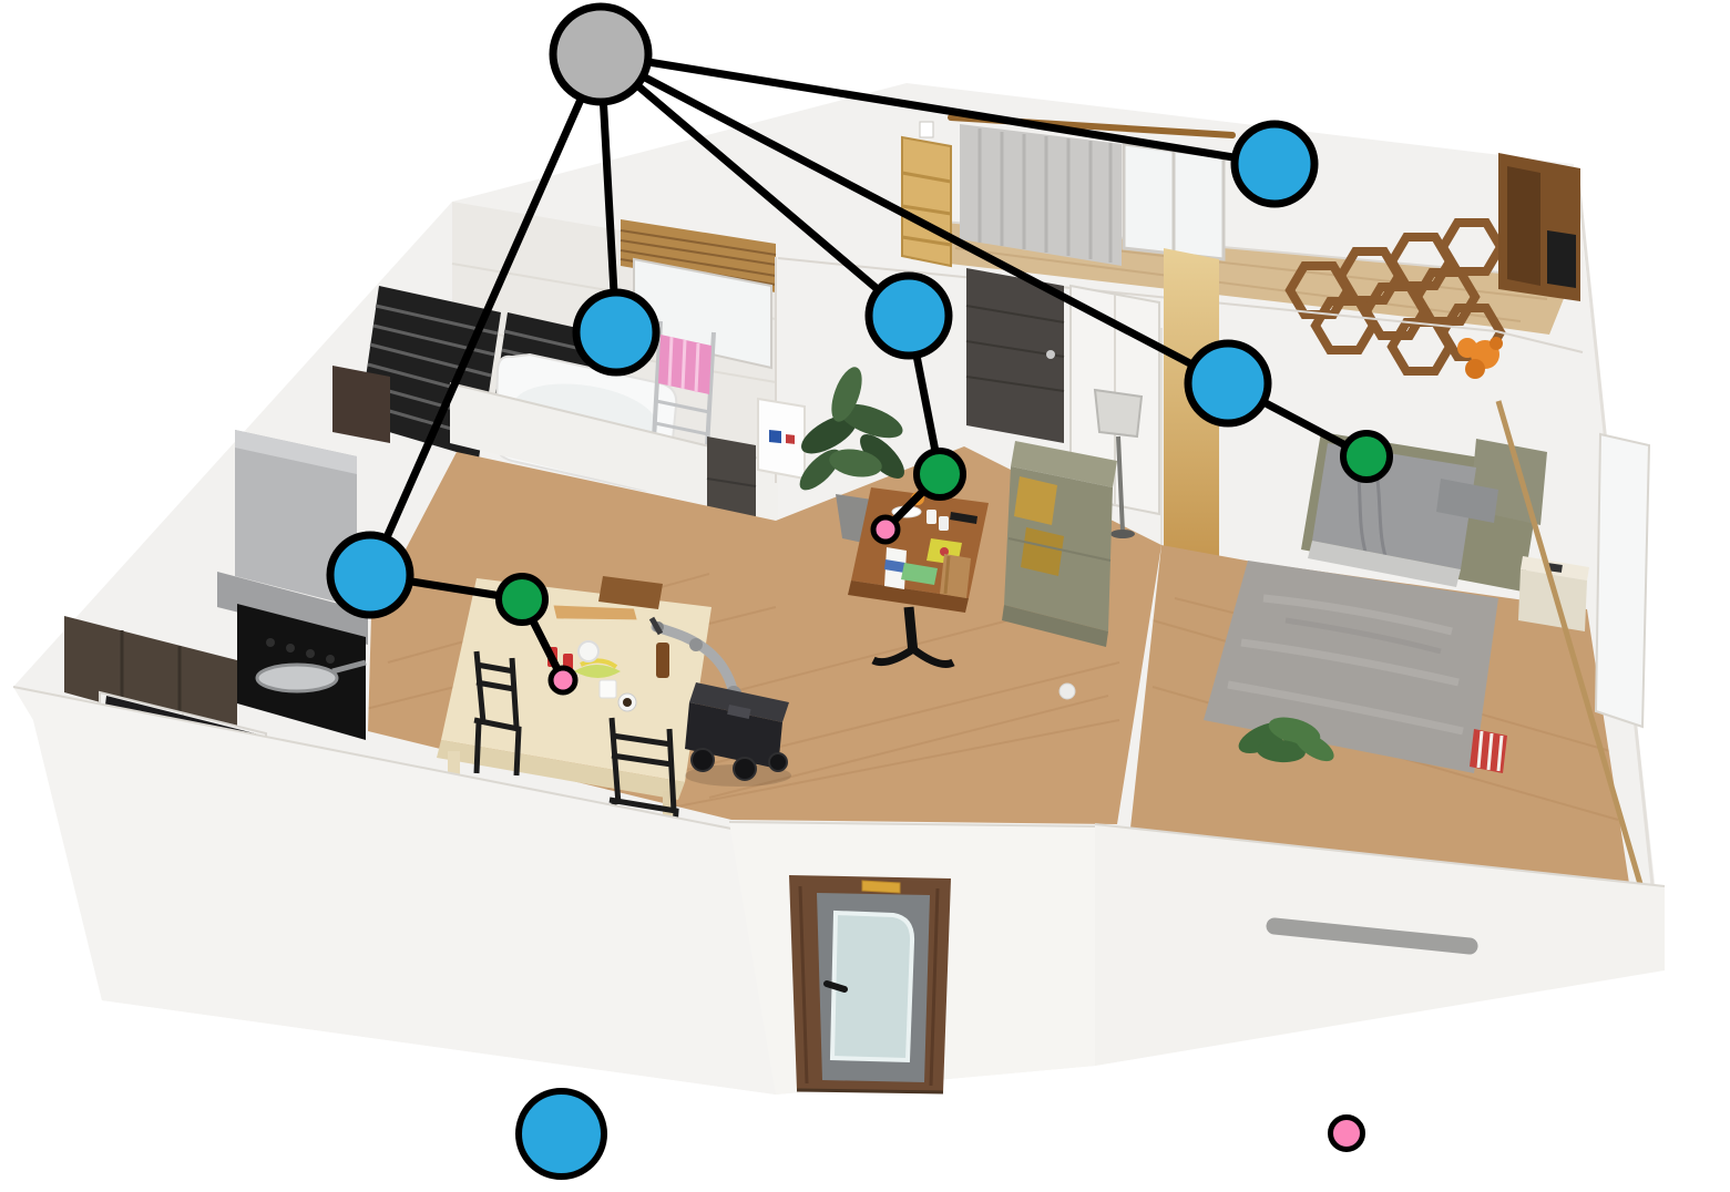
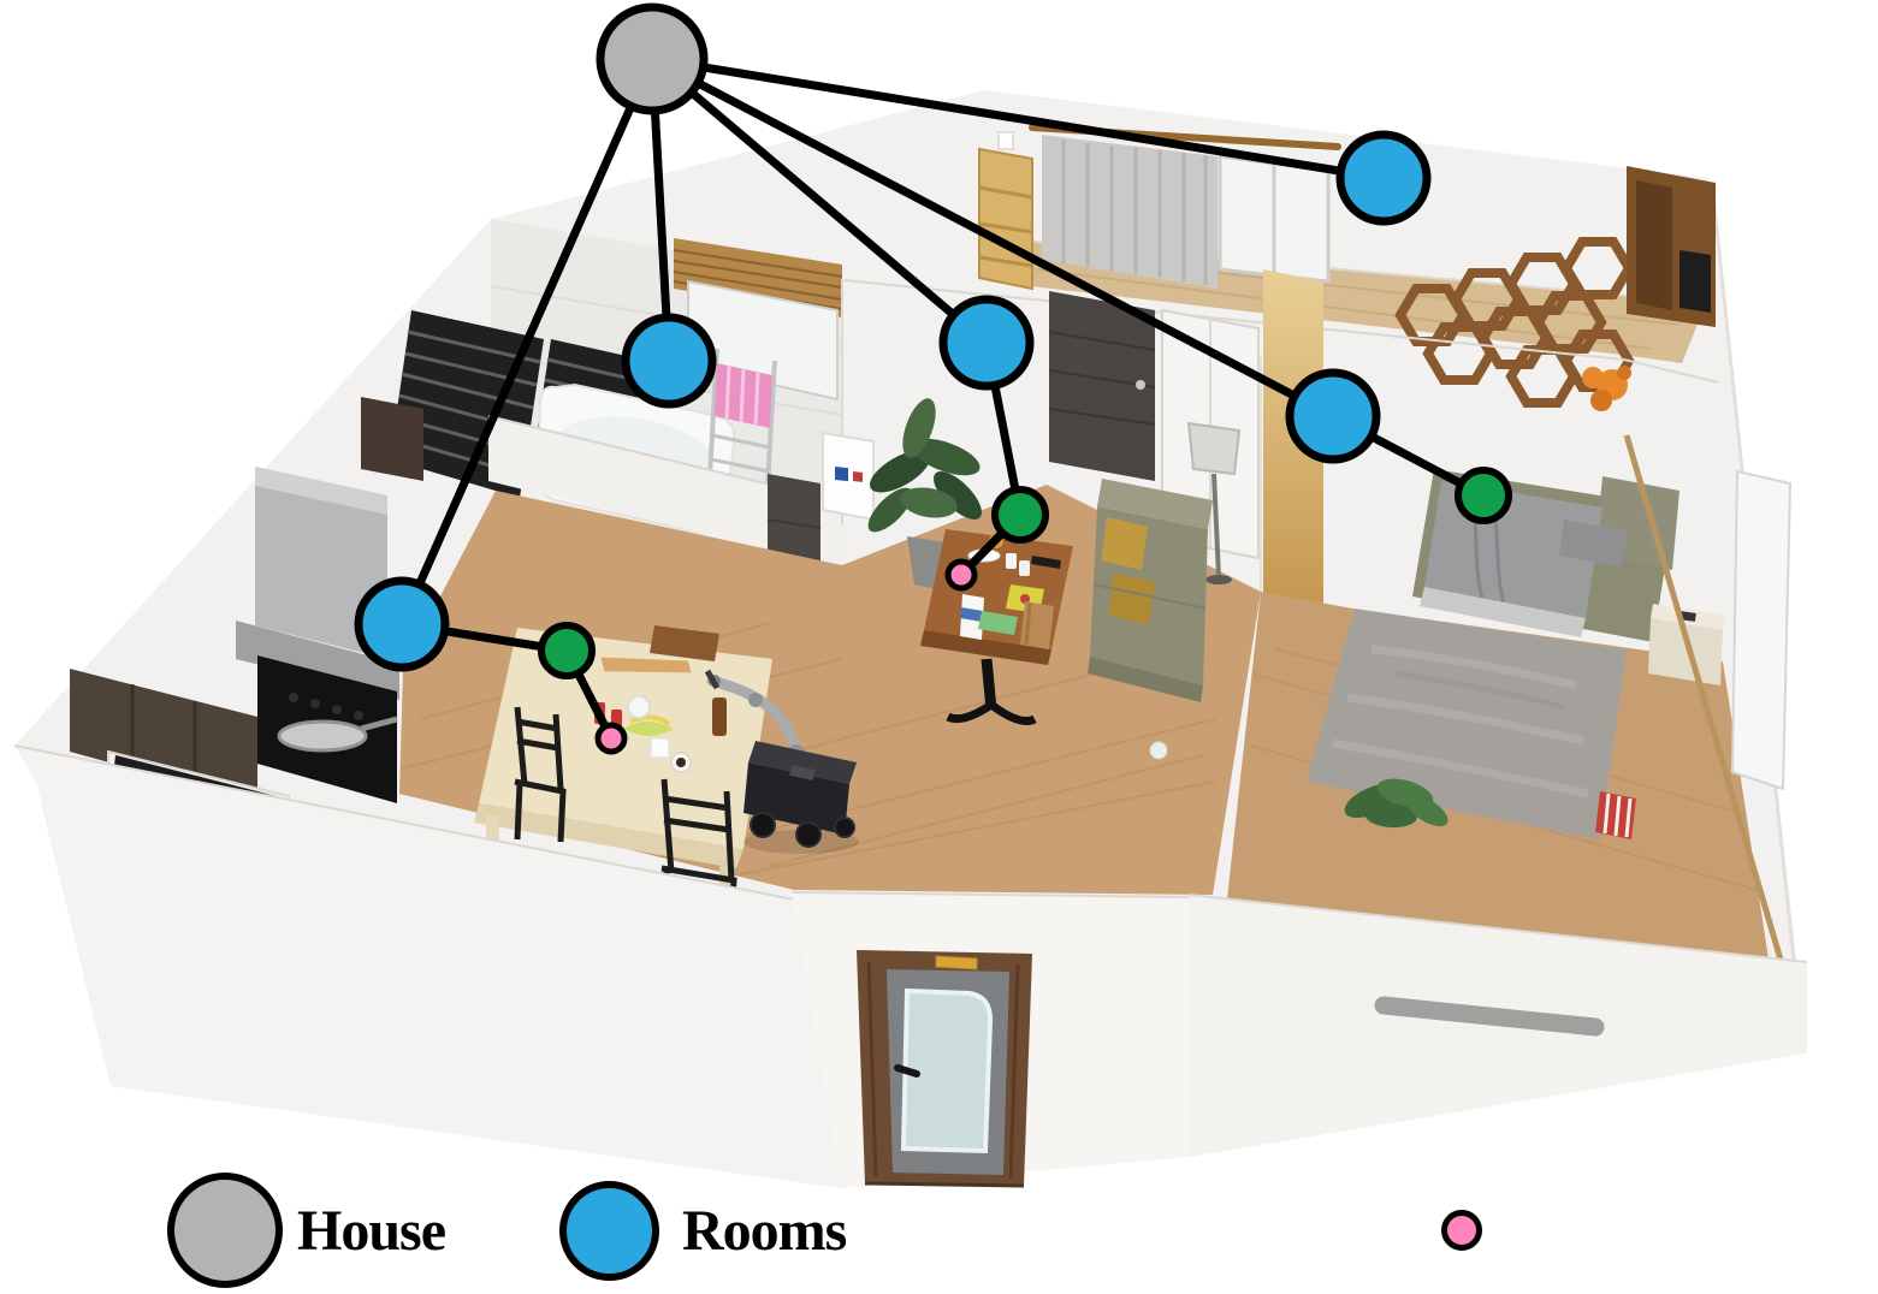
+ House
+ Rooms
